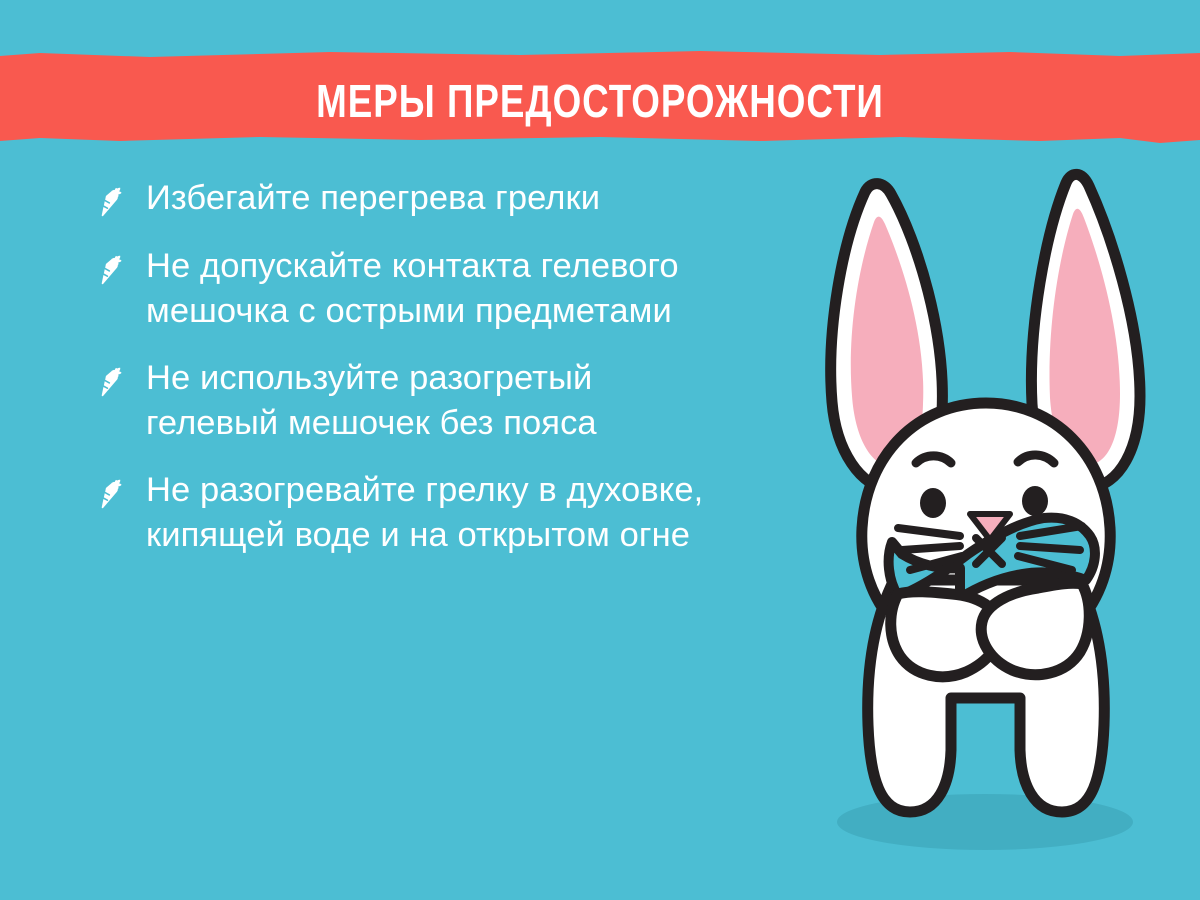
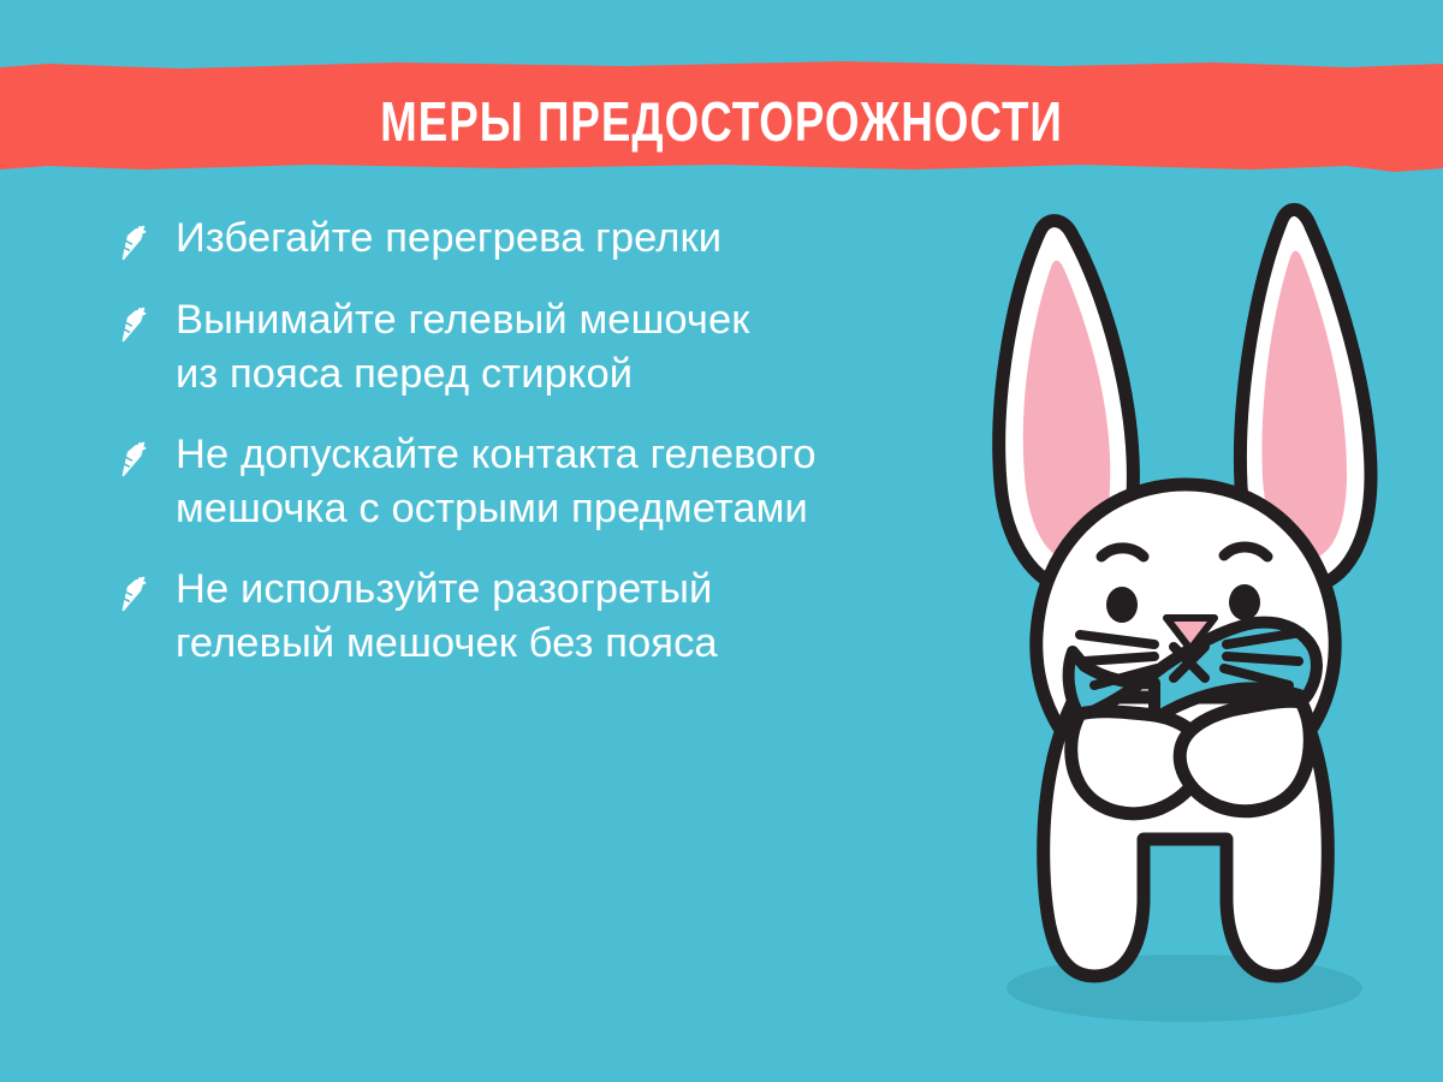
  МЕРЫ ПРЕДОСТОРОЖНОСТИ
  Избегайте перегрева грелки
+ Вынимайте гелевый мешочек
+ из пояса перед стиркой
  Не допускайте контакта гелевого
  мешочка с острыми предметами
  Не используйте разогретый
  гелевый мешочек без пояса
- Не разогревайте грелку в духовке,
- кипящей воде и на открытом огне
